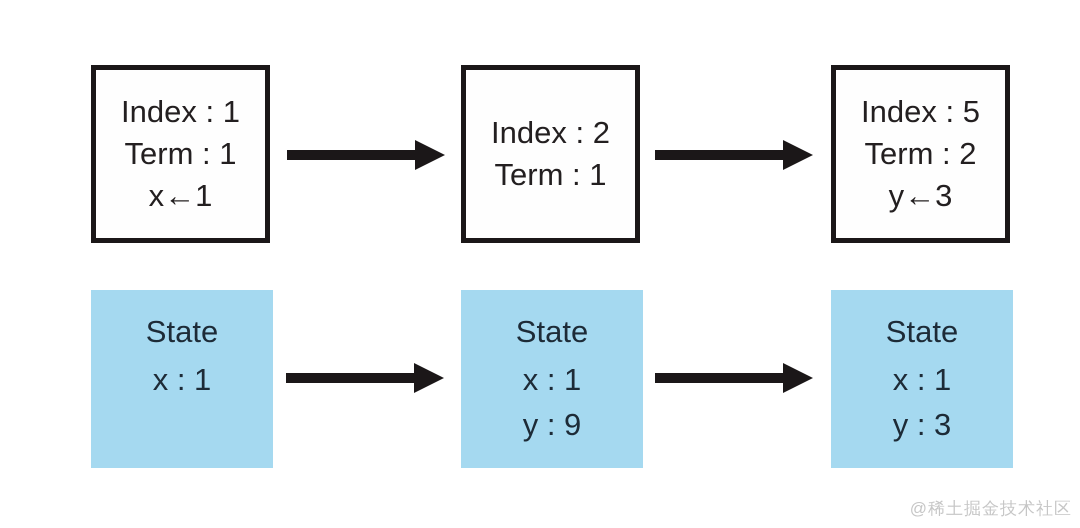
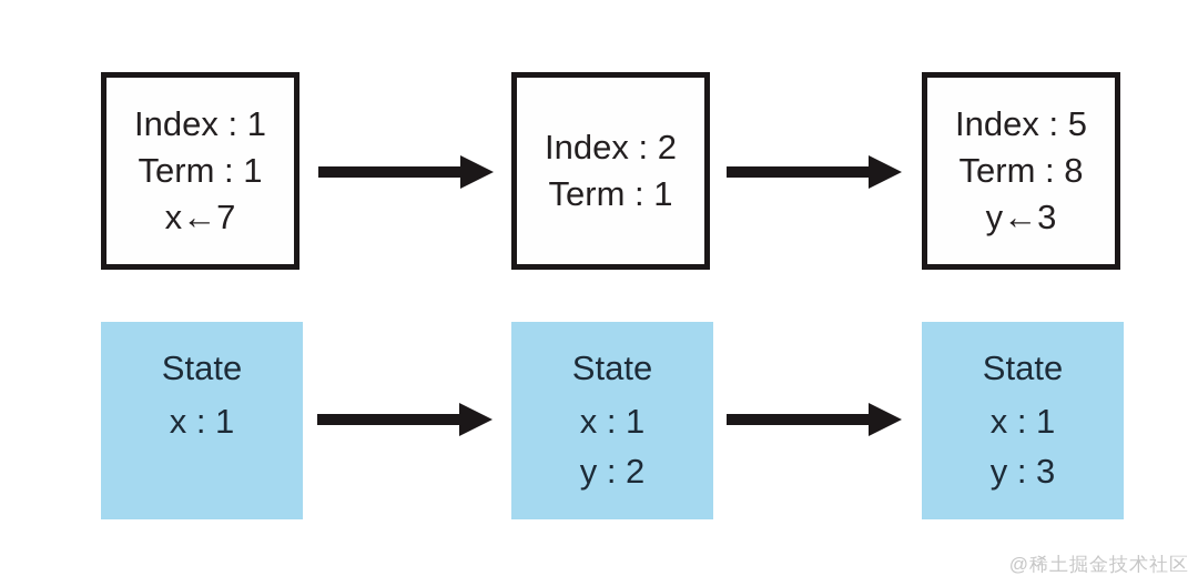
  Index : 1
  Term : 1
- x←1
+ x←7
  Index : 2
  Term : 1
  Index : 5
- Term : 2
+ Term : 8
  y←3
  State
  x : 1
  State
  x : 1
- y : 9
+ y : 2
  State
  x : 1
  y : 3
  @稀土掘金技术社区
